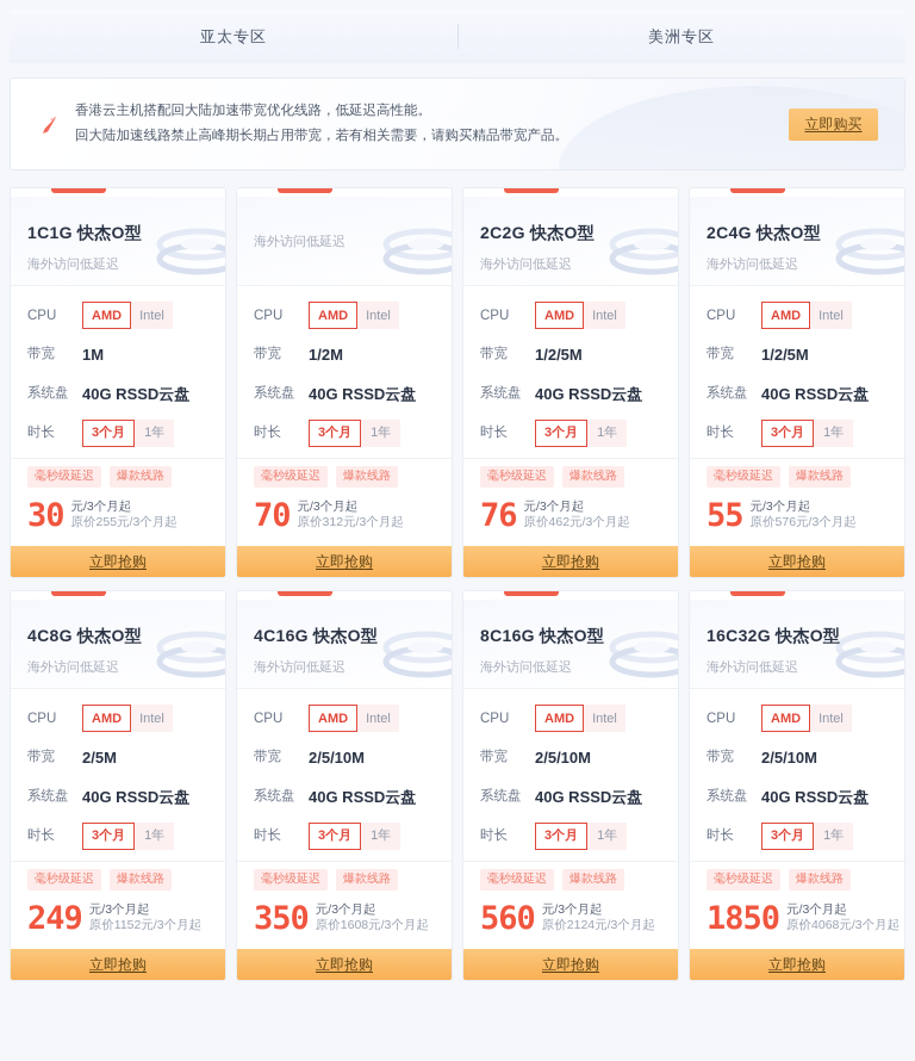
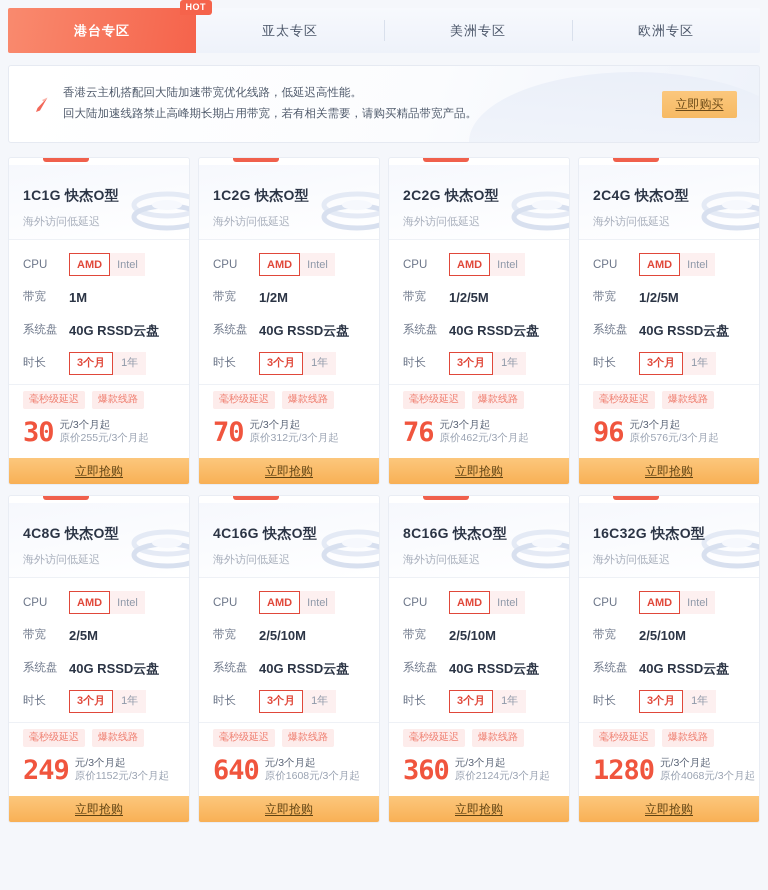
+ 港台专区
+ HOT
  亚太专区
  美洲专区
+ 欧洲专区
  香港云主机搭配回大陆加速带宽优化线路，低延迟高性能。
  回大陆加速线路禁止高峰期长期占用带宽，若有相关需要，请购买精品带宽产品。
  立即购买
  1C1G 快杰O型
  海外访问低延迟
  CPU
  AMD
  Intel
  带宽
  1M
  系统盘
  40G RSSD云盘
  时长
  3个月
  1年
  毫秒级延迟
  爆款线路
  30
  元/3个月起
  原价255元/3个月起
  立即抢购
+ 1C2G 快杰O型
  海外访问低延迟
  CPU
  AMD
  Intel
  带宽
  1/2M
  系统盘
  40G RSSD云盘
  时长
  3个月
  1年
  毫秒级延迟
  爆款线路
  70
  元/3个月起
  原价312元/3个月起
  立即抢购
  2C2G 快杰O型
  海外访问低延迟
  CPU
  AMD
  Intel
  带宽
  1/2/5M
  系统盘
  40G RSSD云盘
  时长
  3个月
  1年
  毫秒级延迟
  爆款线路
  76
  元/3个月起
  原价462元/3个月起
  立即抢购
  2C4G 快杰O型
  海外访问低延迟
  CPU
  AMD
  Intel
  带宽
  1/2/5M
  系统盘
  40G RSSD云盘
  时长
  3个月
  1年
  毫秒级延迟
  爆款线路
- 55
+ 96
  元/3个月起
  原价576元/3个月起
  立即抢购
  4C8G 快杰O型
  海外访问低延迟
  CPU
  AMD
  Intel
  带宽
  2/5M
  系统盘
  40G RSSD云盘
  时长
  3个月
  1年
  毫秒级延迟
  爆款线路
  249
  元/3个月起
  原价1152元/3个月起
  立即抢购
  4C16G 快杰O型
  海外访问低延迟
  CPU
  AMD
  Intel
  带宽
  2/5/10M
  系统盘
  40G RSSD云盘
  时长
  3个月
  1年
  毫秒级延迟
  爆款线路
- 350
+ 640
  元/3个月起
  原价1608元/3个月起
  立即抢购
  8C16G 快杰O型
  海外访问低延迟
  CPU
  AMD
  Intel
  带宽
  2/5/10M
  系统盘
  40G RSSD云盘
  时长
  3个月
  1年
  毫秒级延迟
  爆款线路
- 560
+ 360
  元/3个月起
  原价2124元/3个月起
  立即抢购
  16C32G 快杰O型
  海外访问低延迟
  CPU
  AMD
  Intel
  带宽
  2/5/10M
  系统盘
  40G RSSD云盘
  时长
  3个月
  1年
  毫秒级延迟
  爆款线路
- 1850
+ 1280
  元/3个月起
  原价4068元/3个月起
  立即抢购
